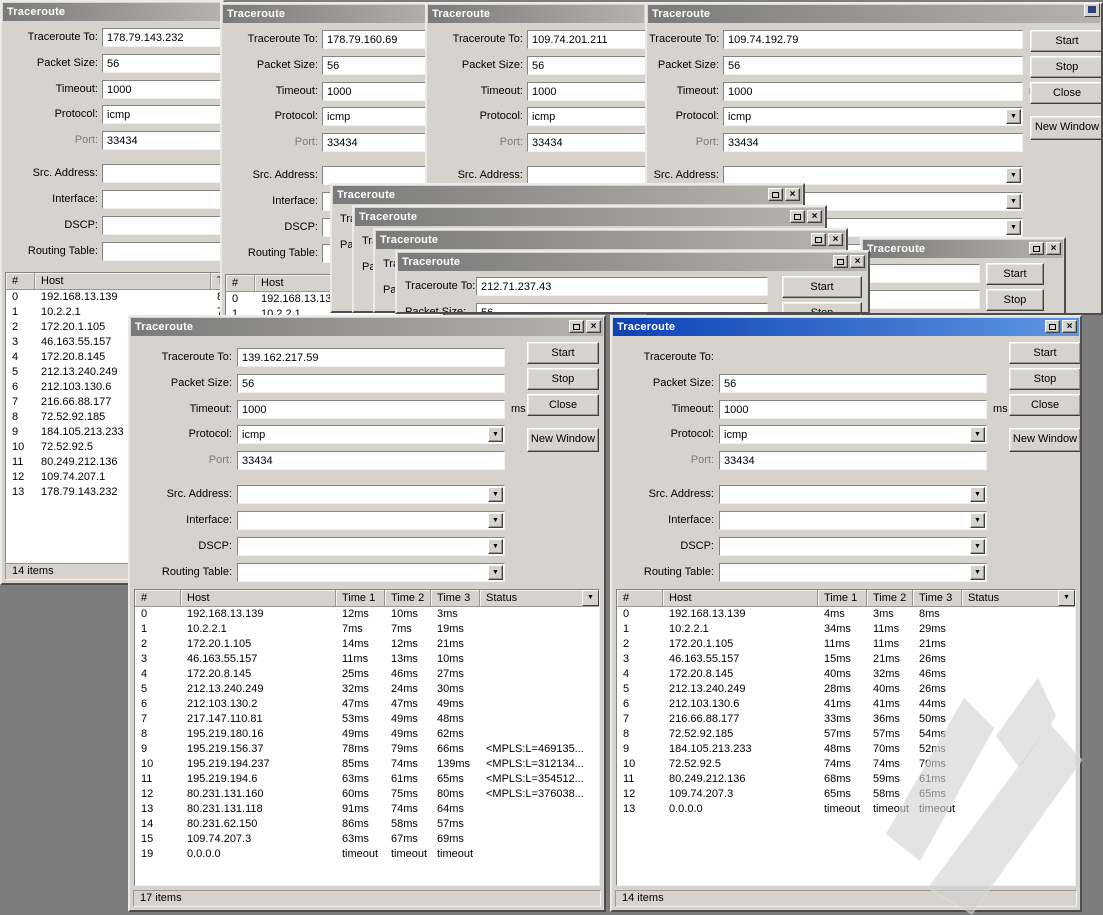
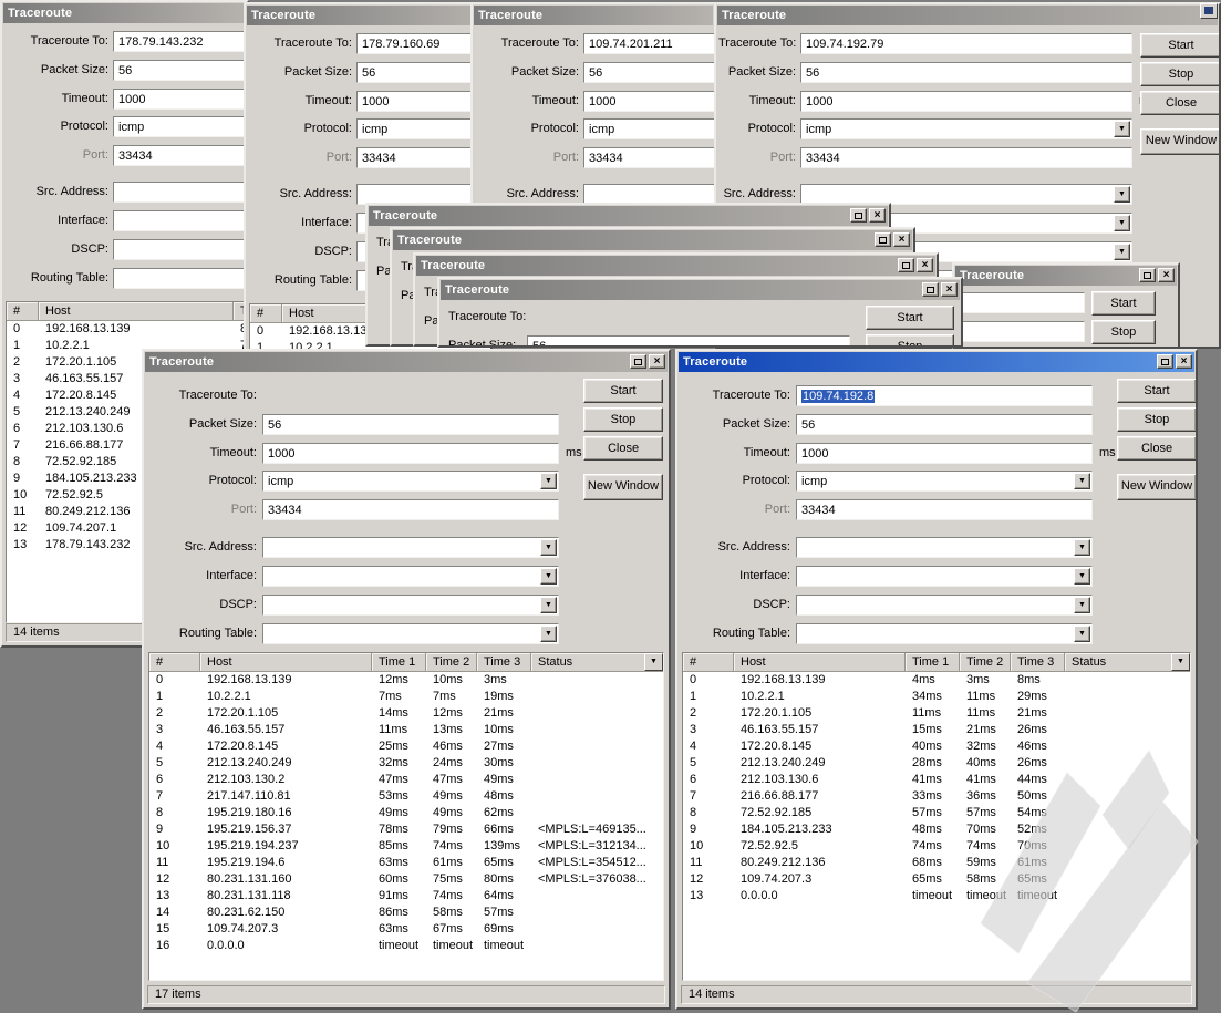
  Traceroute
  Traceroute To:
  178.79.143.232
  Packet Size:
  56
  Timeout:
  1000
  Protocol:
  icmp
  Port:
  33434
  Src. Address:
  Interface:
  DSCP:
  Routing Table:
  #
  Host
  0
  192.168.13.139
  1
  10.2.2.1
  2
  172.20.1.105
  3
  46.163.55.157
  4
  172.20.8.145
  5
  212.13.240.249
  6
  212.103.130.6
  7
  216.66.88.177
  8
  72.52.92.185
  9
  184.105.213.233
  10
  72.52.92.5
  11
  80.249.212.136
  12
  109.74.207.1
  13
  178.79.143.232
  14 items
  Traceroute
  Traceroute To:
  178.79.160.69
  Packet Size:
  56
  Timeout:
  1000
  Protocol:
  icmp
  Port:
  33434
  Src. Address:
  Interface:
  DSCP:
  Routing Table:
  #
  Host
  0
  192.168.13.13
  1
  10.2.2.1
  Traceroute
  Traceroute To:
  109.74.201.211
  Packet Size:
  56
  Timeout:
  1000
  Protocol:
  icmp
  Port:
  33434
  Src. Address:
  Traceroute
  Traceroute To:
  109.74.192.79
  Packet Size:
  56
  Timeout:
  1000
  Protocol:
  icmp
  Port:
  33434
  Src. Address:
  Start
  Stop
  Close
  New Window
  Traceroute
  ×
  Traceroute
  ×
  Traceroute
  ×
  Traceroute
  ×
  Start
  Stop
  Traceroute
  ×
  Traceroute To:
- 212.71.237.43
  Start
  Traceroute
  ×
  Traceroute To:
- 139.162.217.59
  Packet Size:
  56
  Timeout:
  1000
  ms
  Protocol:
  icmp
  Port:
  33434
  Src. Address:
  Interface:
  DSCP:
  Routing Table:
  Start
  Stop
  Close
  New Window
  #
  Host
  Time 1
  Time 2
  Time 3
  Status
  0
  192.168.13.139
  12ms
  10ms
  3ms
  1
  10.2.2.1
  7ms
  7ms
  19ms
  2
  172.20.1.105
  14ms
  12ms
  21ms
  3
  46.163.55.157
  11ms
  13ms
  10ms
  4
  172.20.8.145
  25ms
  46ms
  27ms
  5
  212.13.240.249
  32ms
  24ms
  30ms
  6
  212.103.130.2
  47ms
  47ms
  49ms
  7
  217.147.110.81
  53ms
  49ms
  48ms
  8
  195.219.180.16
  49ms
  49ms
  62ms
  9
  195.219.156.37
  78ms
  79ms
  66ms
  <MPLS:L=469135...
  10
  195.219.194.237
  85ms
  74ms
  139ms
  <MPLS:L=312134...
  11
  195.219.194.6
  63ms
  61ms
  65ms
  <MPLS:L=354512...
  12
  80.231.131.160
  60ms
  75ms
  80ms
  <MPLS:L=376038...
  13
  80.231.131.118
  91ms
  74ms
  64ms
  14
  80.231.62.150
  86ms
  58ms
  57ms
  15
  109.74.207.3
  63ms
  67ms
  69ms
- 19
+ 16
  0.0.0.0
  timeout
  timeout
  timeout
  17 items
  Traceroute
  ×
  Traceroute To:
+ 109.74.192.8
  Packet Size:
  56
  Timeout:
  1000
  ms
  Protocol:
  icmp
  Port:
  33434
  Src. Address:
  Interface:
  DSCP:
  Routing Table:
  Start
  Stop
  Close
  New Window
  #
  Host
  Time 1
  Time 2
  Time 3
  Status
  0
  192.168.13.139
  4ms
  3ms
  8ms
  1
  10.2.2.1
  34ms
  11ms
  29ms
  2
  172.20.1.105
  11ms
  11ms
  21ms
  3
  46.163.55.157
  15ms
  21ms
  26ms
  4
  172.20.8.145
  40ms
  32ms
  46ms
  5
  212.13.240.249
  28ms
  40ms
  26ms
  6
  212.103.130.6
  41ms
  41ms
  44ms
  7
  216.66.88.177
  33ms
  36ms
  50ms
  8
  72.52.92.185
  57ms
  57ms
  54ms
  9
  184.105.213.233
  48ms
  70ms
  52ms
  10
  72.52.92.5
  74ms
  74ms
  70ms
  11
  80.249.212.136
  68ms
  59ms
  61ms
  12
  109.74.207.3
  65ms
  58ms
  65ms
  13
  0.0.0.0
  timeout
  timeout
  timeout
  14 items
